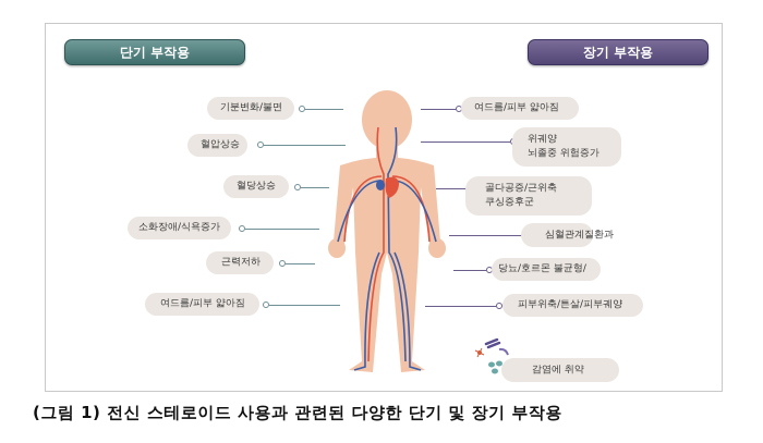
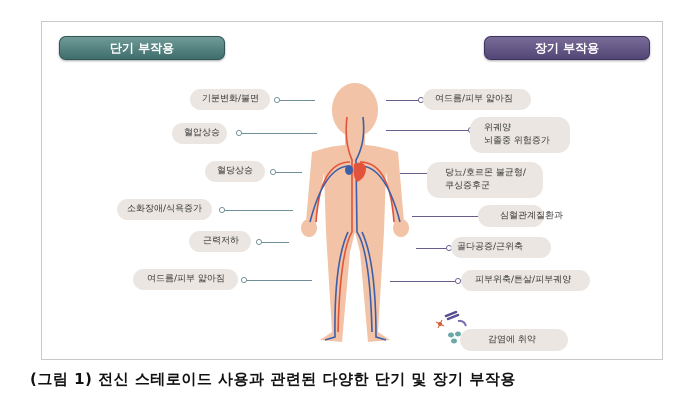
  단기 부작용
  장기 부작용
  기분변화/불면
  혈압상승
  혈당상승
  소화장애/식욕증가
  근력저하
  여드름/피부 얇아짐
  여드름/피부 얇아짐
  위궤양
  뇌졸중 위험증가
- 골다공증/근위축
+ 당뇨/호르몬 불균형/
  쿠싱증후군
  심혈관계질환과
- 당뇨/호르몬 불균형/
+ 골다공증/근위축
  피부위축/튼살/피부궤양
  감염에 취약
  (그림 1) 전신 스테로이드 사용과 관련된 다양한 단기 및 장기 부작용
